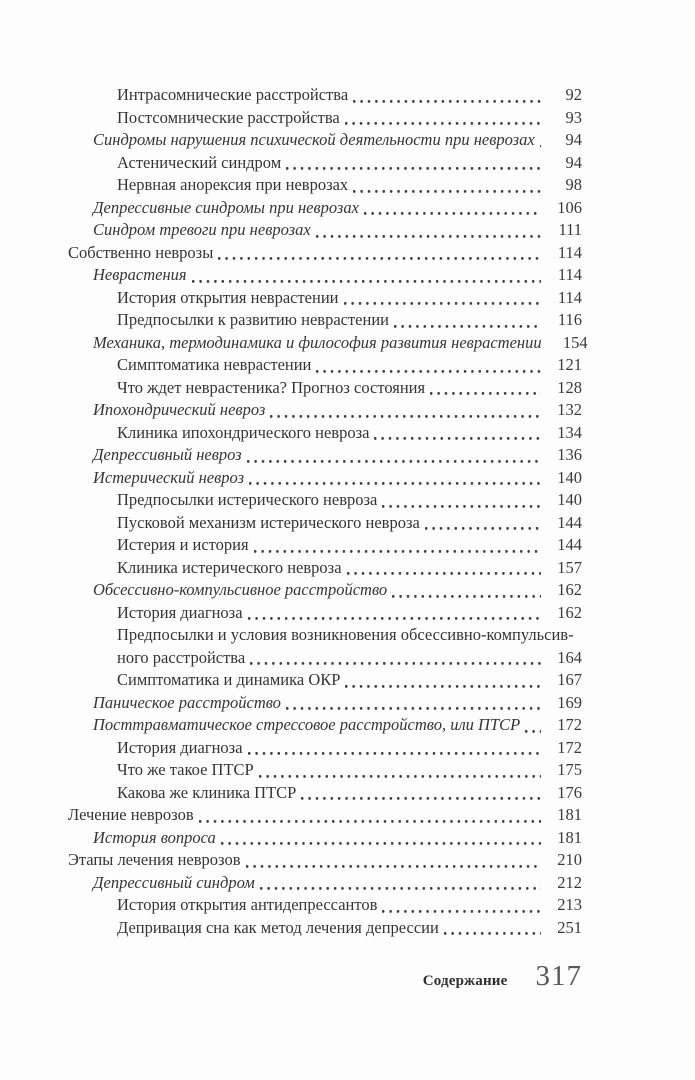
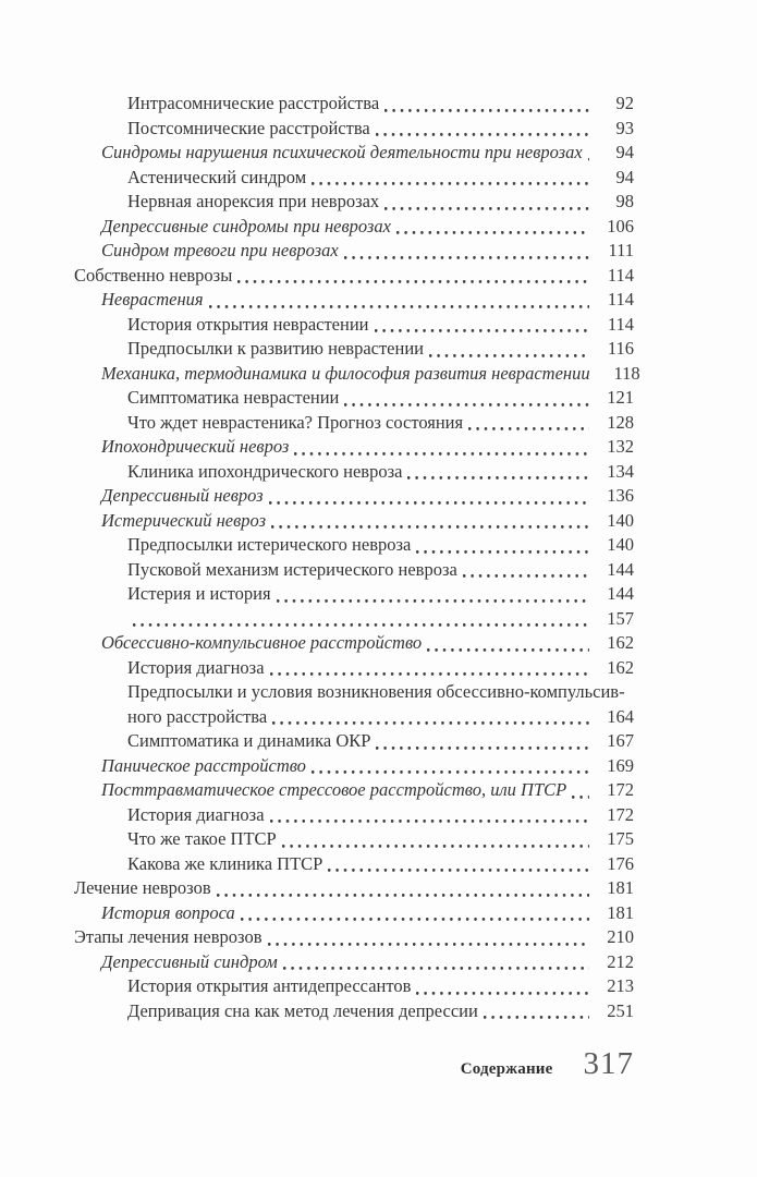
  Интрасомнические расстройства
  92
  Постсомнические расстройства
  93
  Синдромы нарушения психической деятельности при неврозах
  94
  Астенический синдром
  94
  Нервная анорексия при неврозах
  98
  Депрессивные синдромы при неврозах
  106
  Синдром тревоги при неврозах
  111
  Собственно неврозы
  114
  Неврастения
  114
  История открытия неврастении
  114
  Предпосылки к развитию неврастении
  116
  Механика, термодинамика и философия развития неврастении
- 154
+ 118
  Симптоматика неврастении
  121
  Что ждет неврастеника? Прогноз состояния
  128
  Ипохондрический невроз
  132
  Клиника ипохондрического невроза
  134
  Депрессивный невроз
  136
  Истерический невроз
  140
  Предпосылки истерического невроза
  140
  Пусковой механизм истерического невроза
  144
  Истерия и история
  144
- Клиника истерического невроза
  157
  Обсессивно-компульсивное расстройство
  162
  История диагноза
  162
  Предпосылки и условия возникновения обсессивно-компульсив-
  ного расстройства
  164
  Симптоматика и динамика ОКР
  167
  Паническое расстройство
  169
  Посттравматическое стрессовое расстройство, или ПТСР
  172
  История диагноза
  172
  Что же такое ПТСР
  175
  Какова же клиника ПТСР
  176
  Лечение неврозов
  181
  История вопроса
  181
  Этапы лечения неврозов
  210
  Депрессивный синдром
  212
  История открытия антидепрессантов
  213
  Депривация сна как метод лечения депрессии
  251
  Содержание
  317
